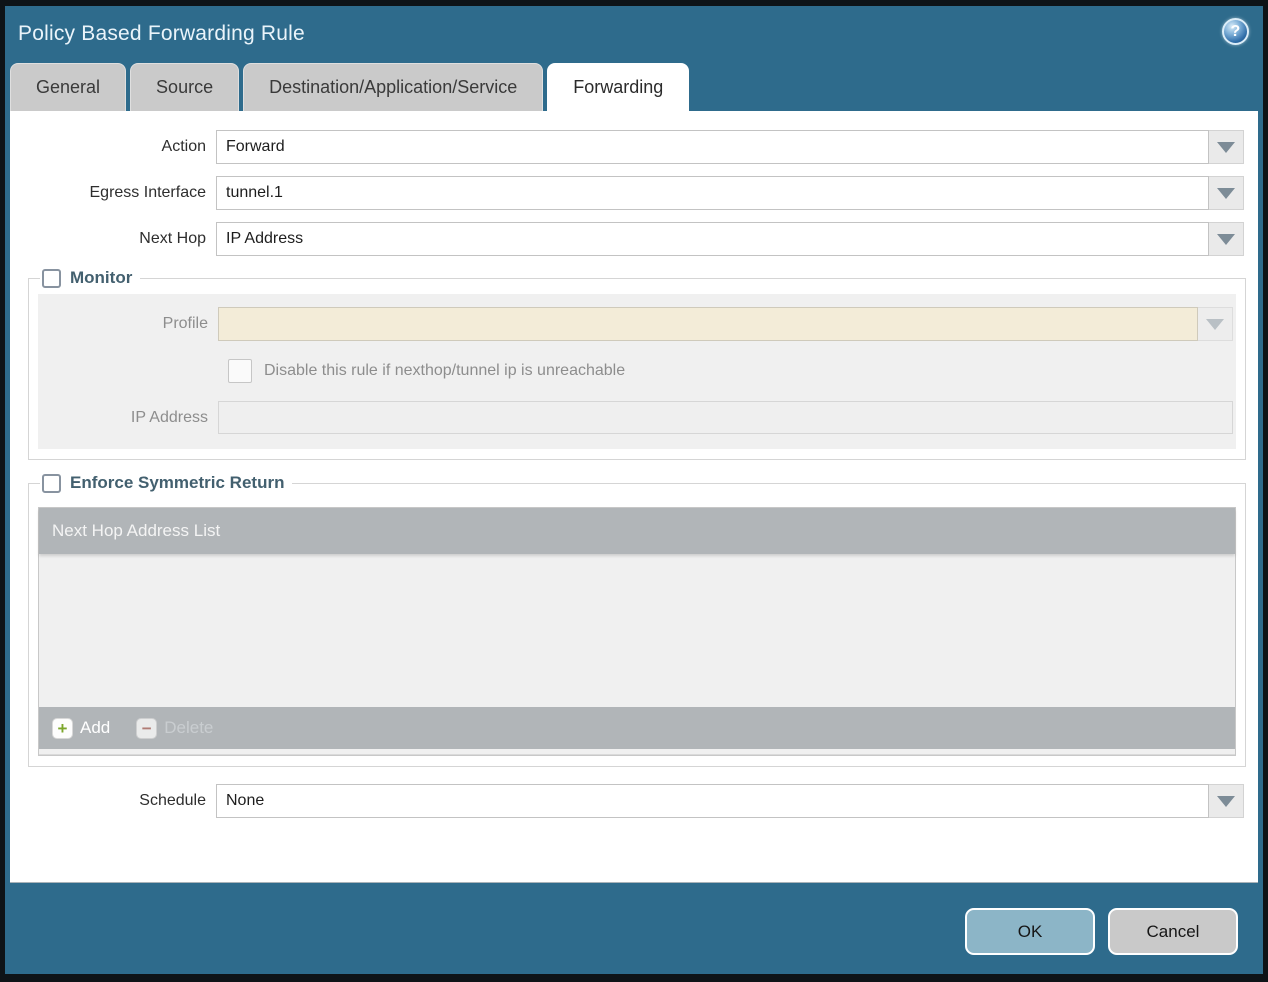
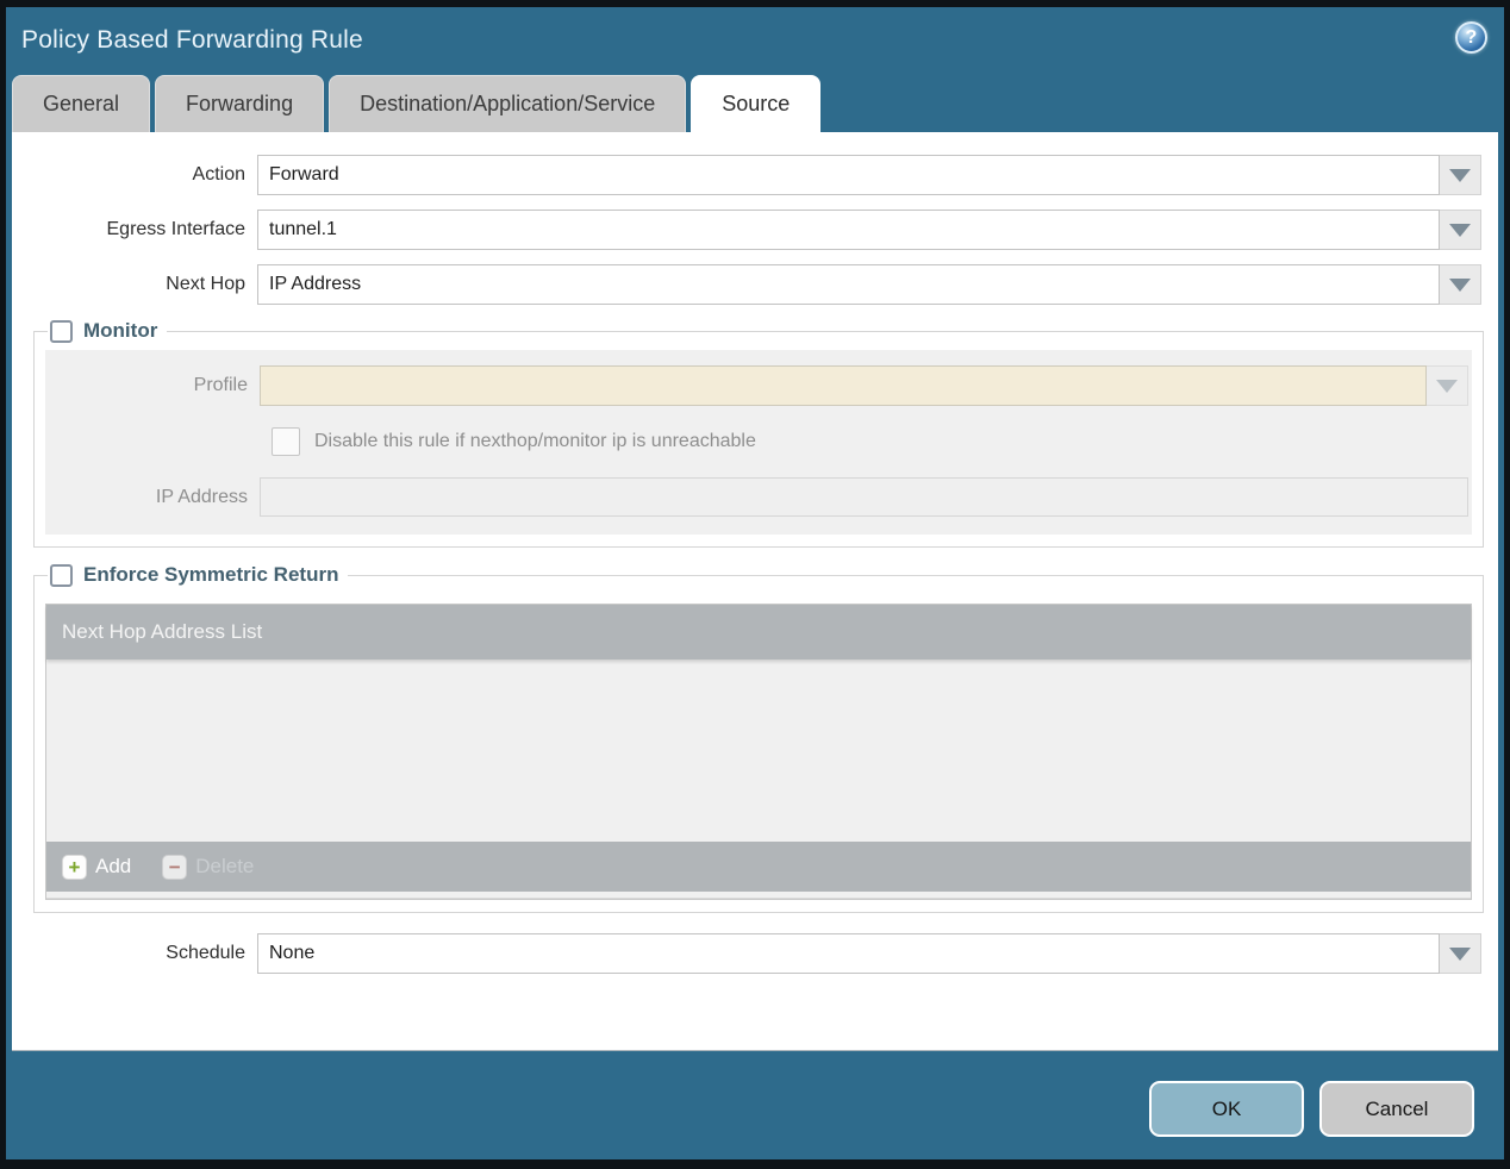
  Policy Based Forwarding Rule
  ?
  General
- Source
+ Forwarding
  Destination/Application/Service
- Forwarding
+ Source
  Action
  Forward
  Egress Interface
  tunnel.1
  Next Hop
  IP Address
  Monitor
  Profile
- Disable this rule if nexthop/tunnel ip is unreachable
+ Disable this rule if nexthop/monitor ip is unreachable
  IP Address
  Enforce Symmetric Return
  Next Hop Address List
  +
  Add
  −
  Delete
  Schedule
  None
  OK
  Cancel
